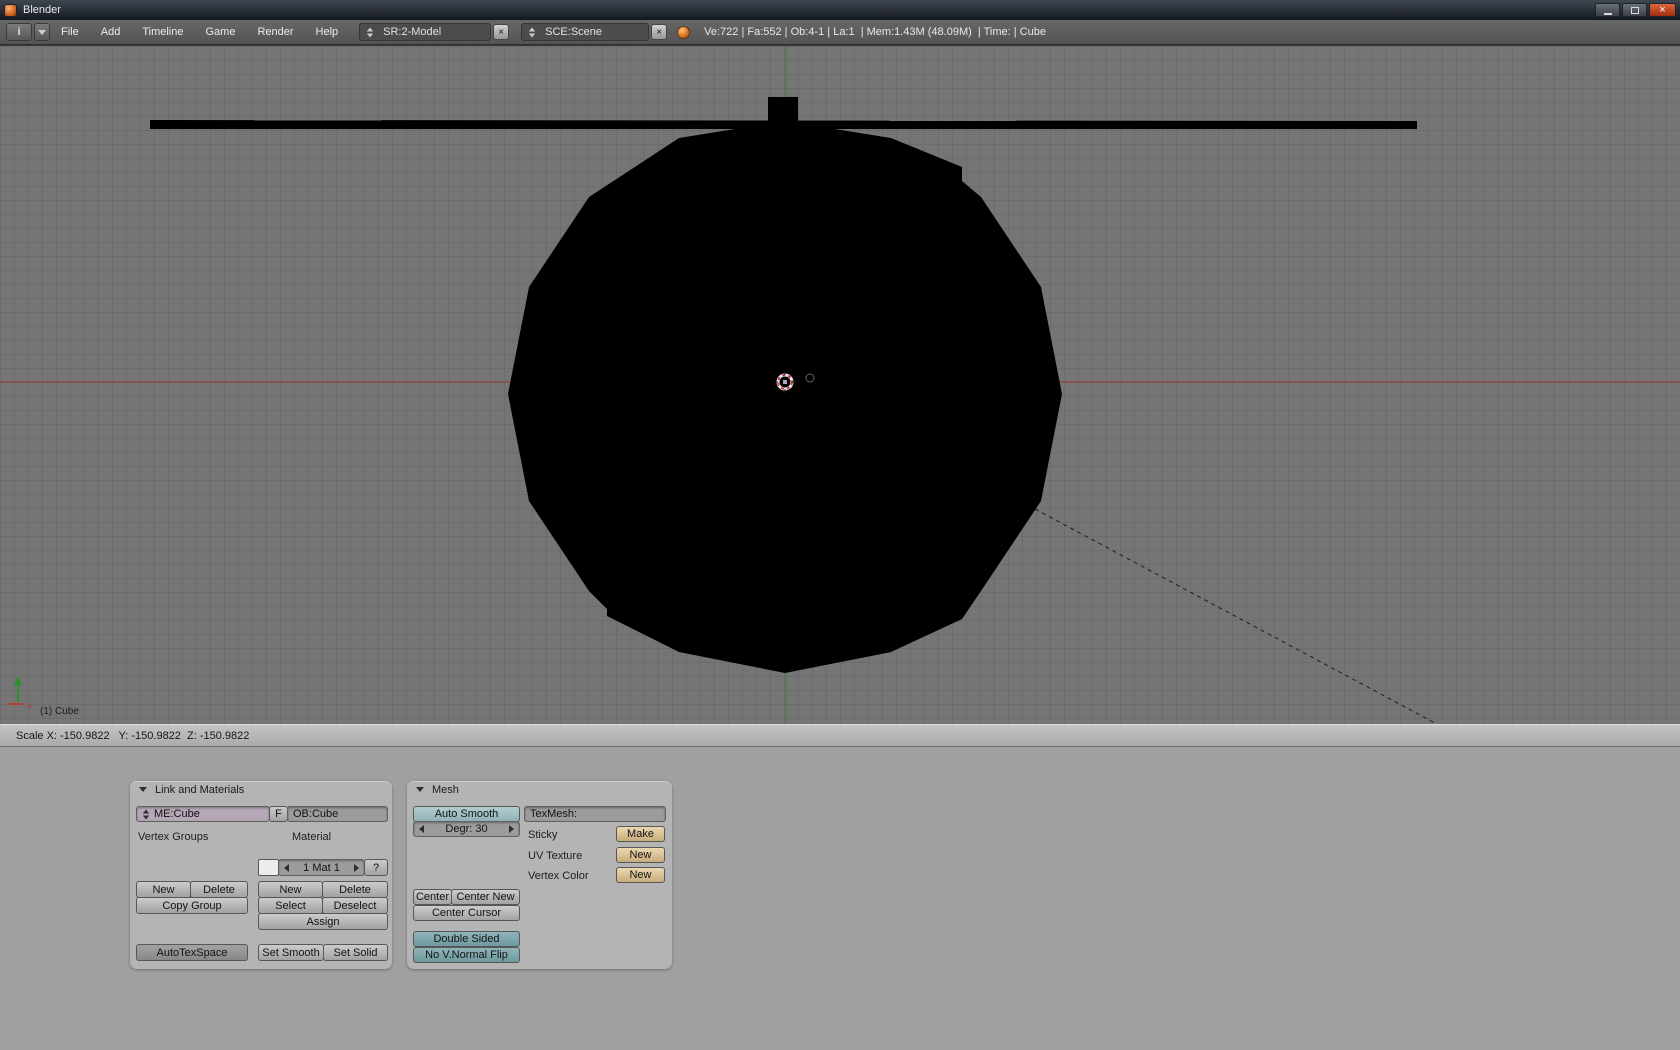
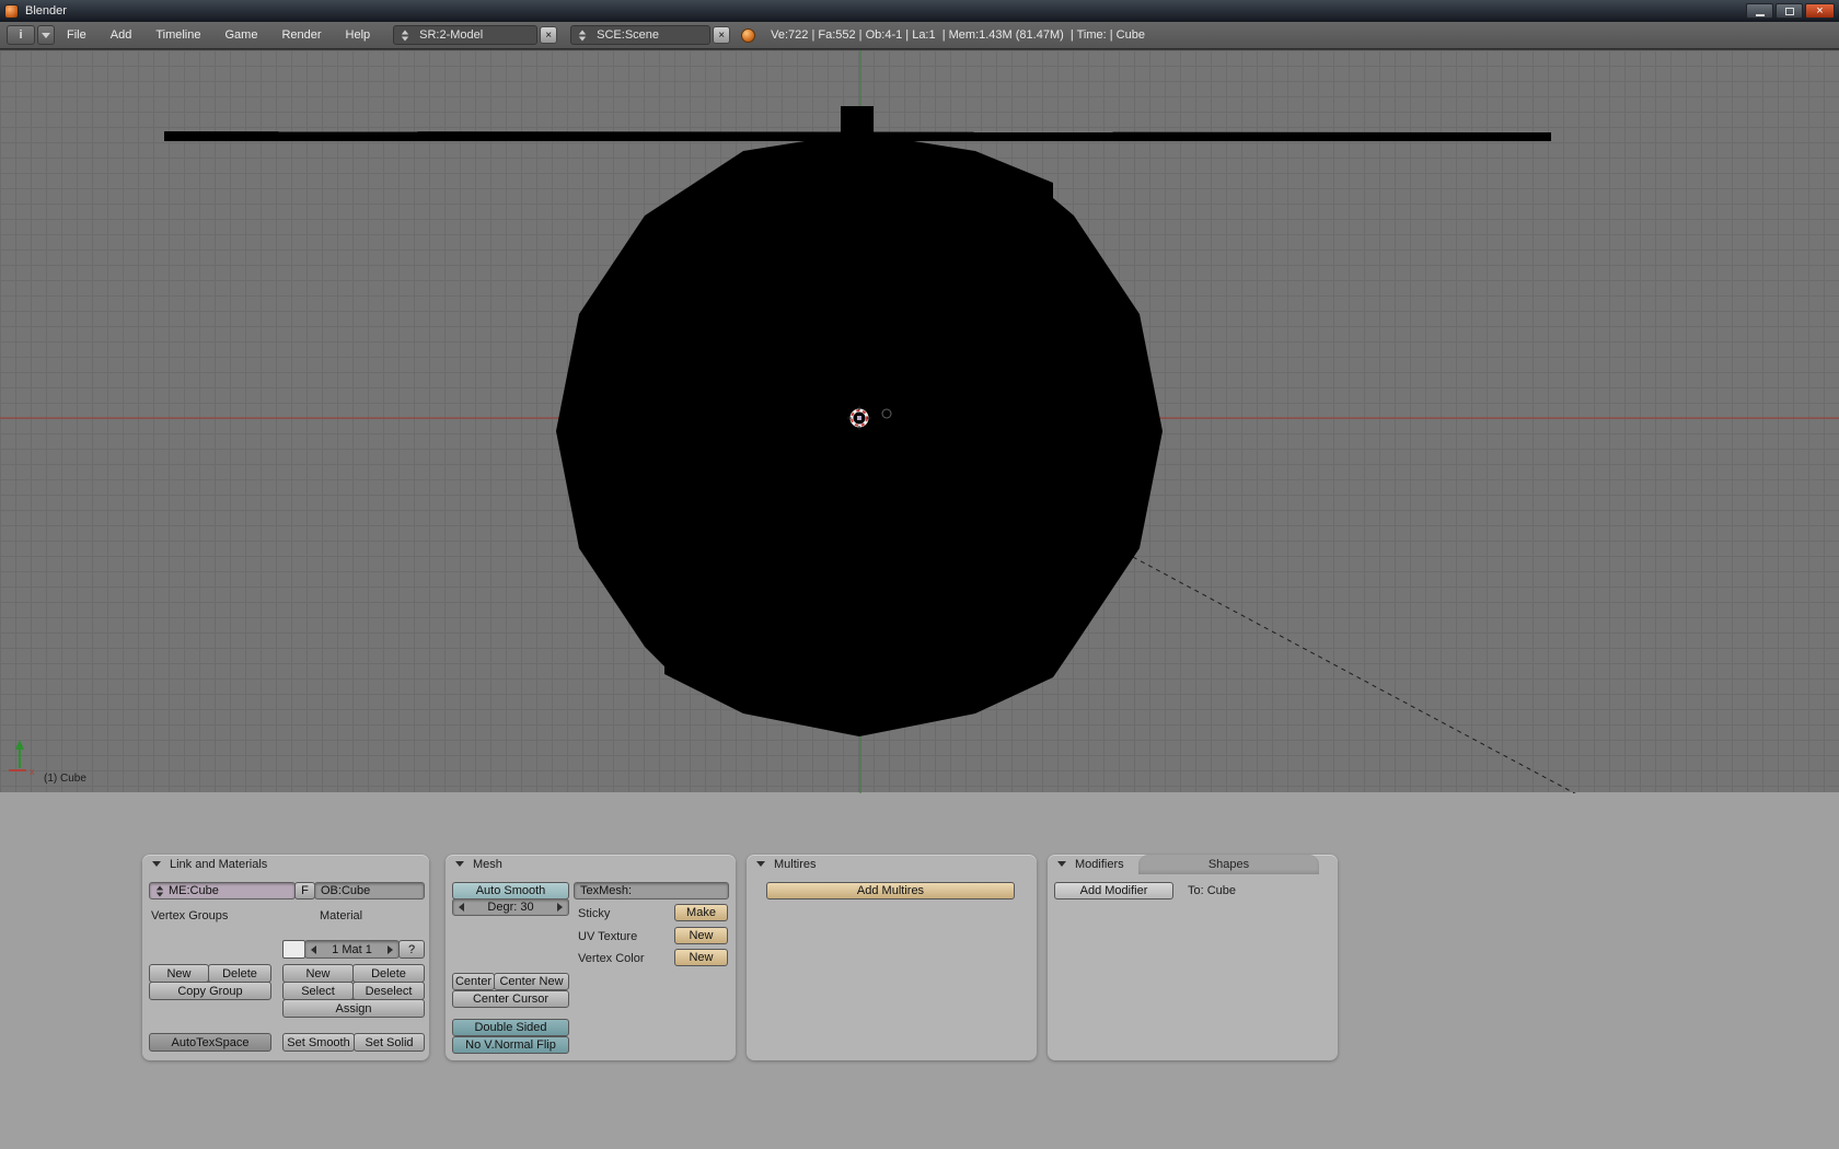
  Blender
  ×
  i
  File
  Add
  Timeline
  Game
  Render
  Help
  SR:2-Model
  ×
  SCE:Scene
  ×
- Ve:722 | Fa:552 | Ob:4-1 | La:1 | Mem:1.43M (48.09M) | Time: | Cube
+ Ve:722 | Fa:552 | Ob:4-1 | La:1 | Mem:1.43M (81.47M) | Time: | Cube
  x
  (1) Cube
- Scale X: -150.9822 Y: -150.9822 Z: -150.9822
  Link and Materials
  ME:Cube
  F
  OB:Cube
  Vertex Groups
  Material
  1 Mat 1
  ?
  New
  Delete
  New
  Delete
  Copy Group
  Select
  Deselect
  Assign
  AutoTexSpace
  Set Smooth
  Set Solid
  Mesh
  Auto Smooth
  TexMesh:
  Degr: 30
  Sticky
  Make
  UV Texture
  New
  Vertex Color
  New
  Center
  Center New
  Center Cursor
  Double Sided
  No V.Normal Flip
+ Multires
+ Add Multires
+ Shapes
+ Modifiers
+ Add Modifier
+ To: Cube
